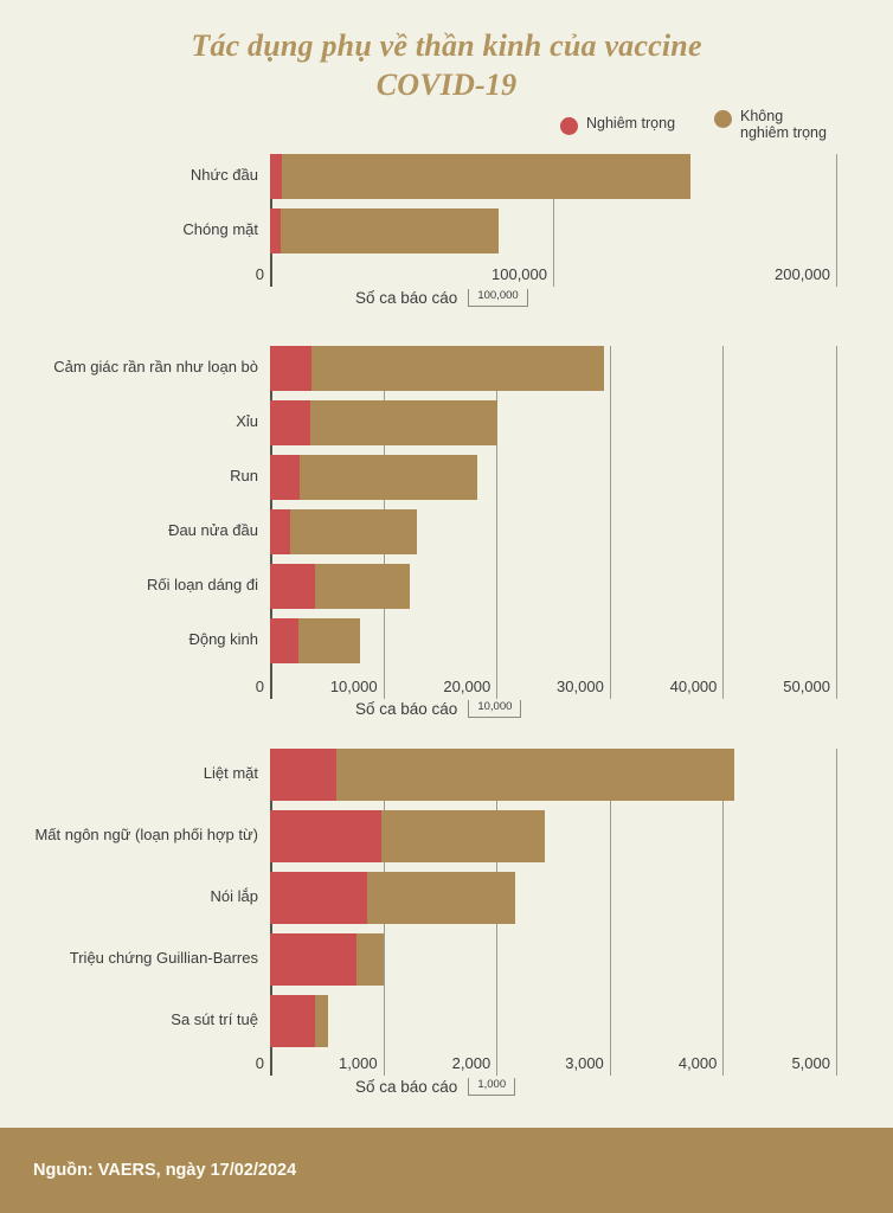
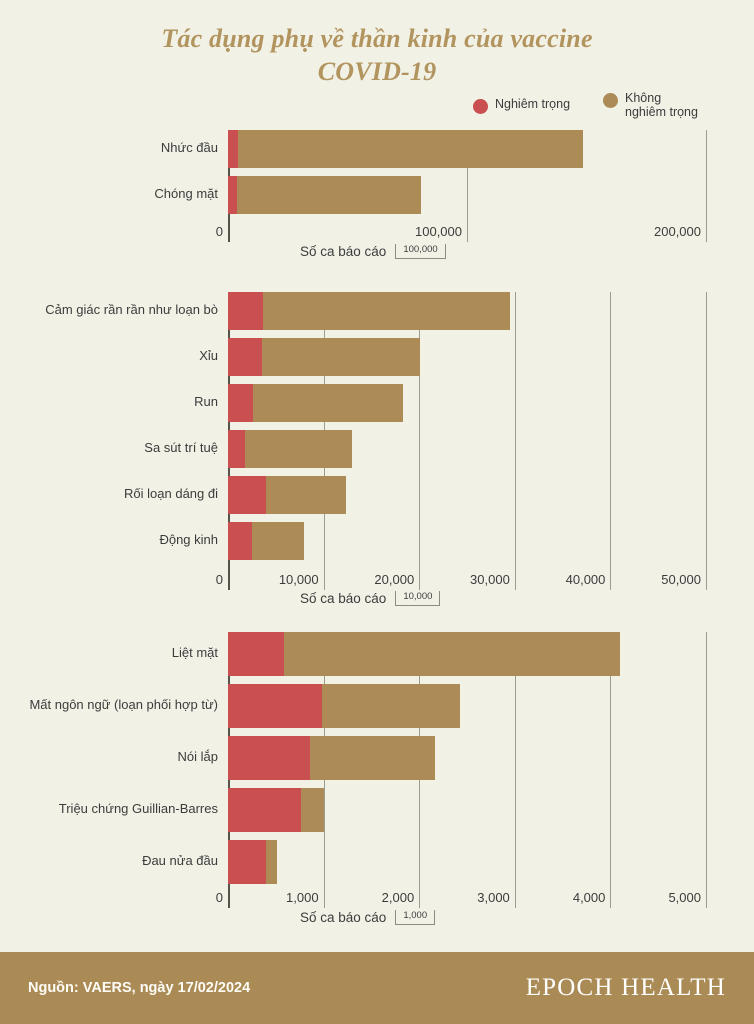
  Tác dụng phụ về thần kinh của vaccine
  COVID-19
  Nghiêm trọng
  Không
  nghiêm trọng
  Nhức đầu
  Chóng mặt
  0
  100,000
  200,000
  Số ca báo cáo
  100,000
  Cảm giác rần rần như loạn bò
  Xỉu
  Run
- Đau nửa đầu
+ Sa sút trí tuệ
  Rối loạn dáng đi
  Động kinh
  0
  10,000
  20,000
  30,000
  40,000
  50,000
  Số ca báo cáo
  10,000
  Liệt mặt
  Mất ngôn ngữ (loạn phối hợp từ)
  Nói lắp
  Triệu chứng Guillian-Barres
- Sa sút trí tuệ
+ Đau nửa đầu
  0
  1,000
  2,000
  3,000
  4,000
  5,000
  Số ca báo cáo
  1,000
  Nguồn: VAERS, ngày 17/02/2024
+ EPOCH HEALTH
